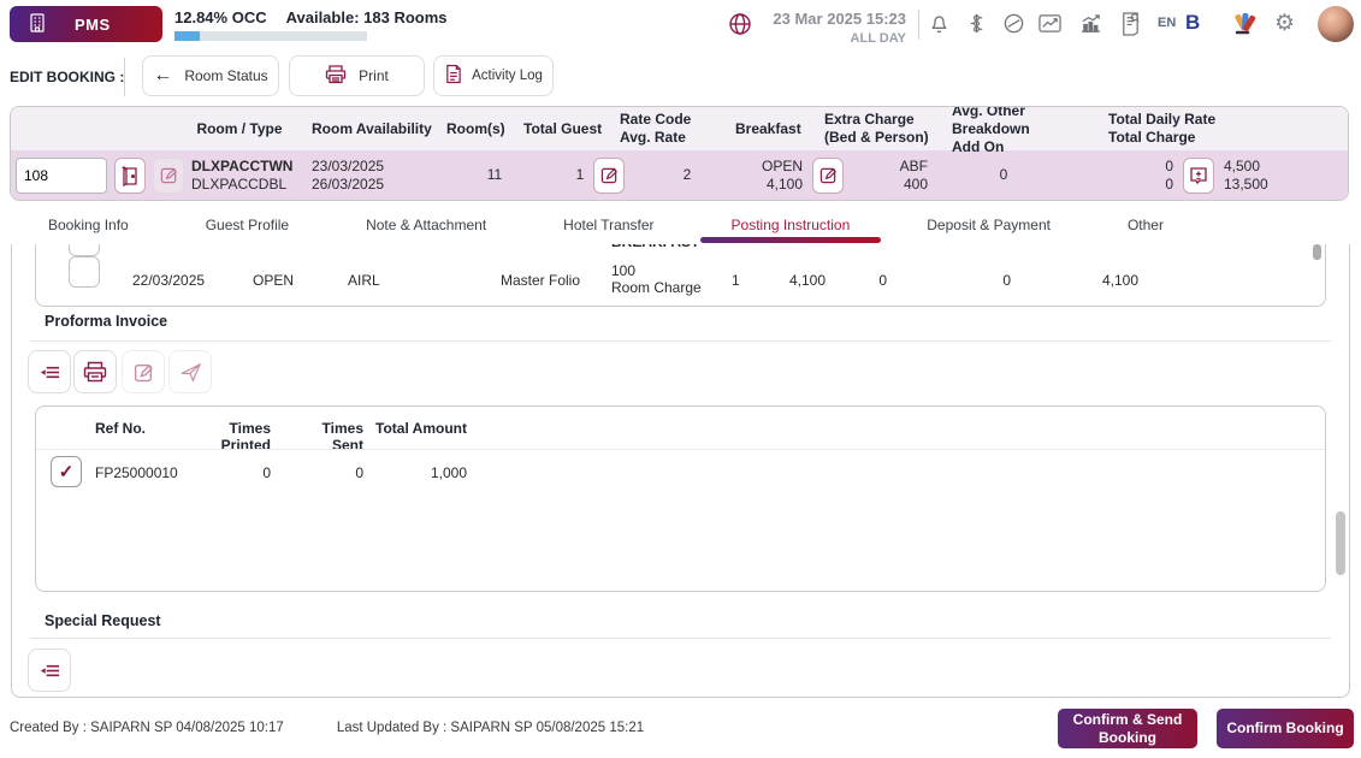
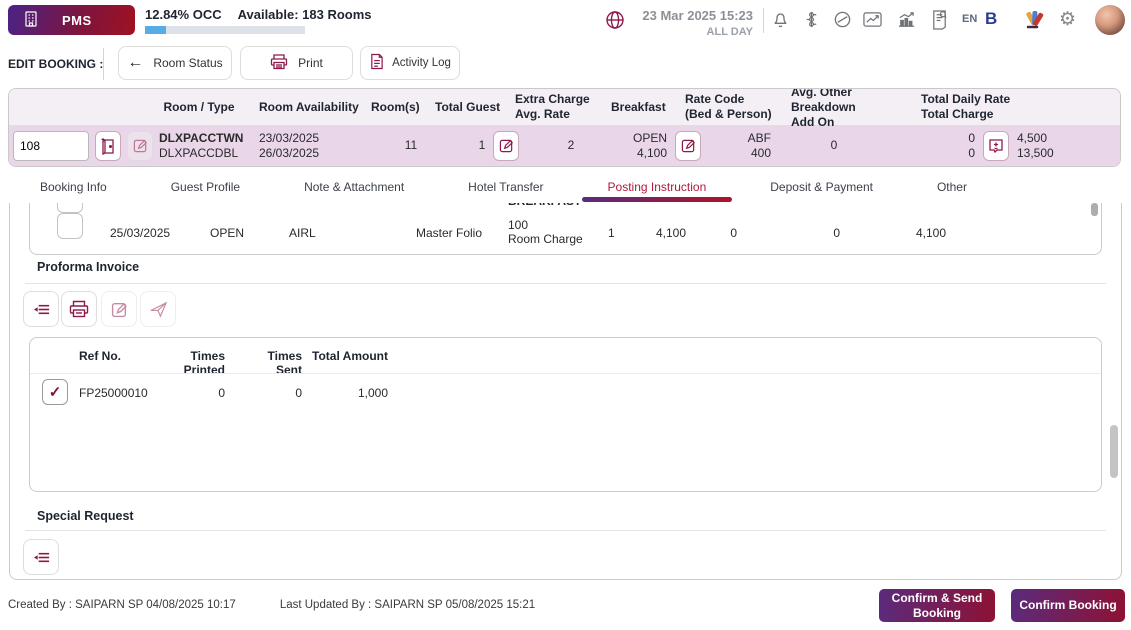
  PMS
  12.84% OCC
  Available: 183 Rooms
  23 Mar 2025 15:23
  ALL DAY
  EN
  B
  ⚙
  EDIT BOOKING :
  ←
  Room Status
  Print
  Activity Log
  Room / Type
  Room Availability
  Room(s)
  Total Guest
- Rate Code
+ Extra Charge
  Avg. Rate
  Breakfast
- Extra Charge
+ Rate Code
  (Bed & Person)
  Avg. Other Breakdown
  Add On
  Total Daily Rate
  Total Charge
  108
  DLXPACCTWN
  DLXPACCDBL
  23/03/2025
  26/03/2025
  11
  1
  2
  OPEN
  4,100
  ABF
  400
  0
  0
  0
  4,500
  13,500
  Booking Info
  Guest Profile
  Note & Attachment
  Hotel Transfer
  Posting Instruction
  Deposit & Payment
  Other
- 22/03/2025
+ 25/03/2025
  OPEN
  AIRL
  Master Folio
  100
  Room Charge
  1
  4,100
  0
  0
  4,100
  Proforma Invoice
  Ref No.
  Times Printed
  Times Sent
  Total Amount
  ✓
  FP25000010
  0
  0
  1,000
  Special Request
  Created By : SAIPARN SP 04/08/2025 10:17
  Last Updated By : SAIPARN SP 05/08/2025 15:21
  Confirm & Send Booking
  Confirm Booking
